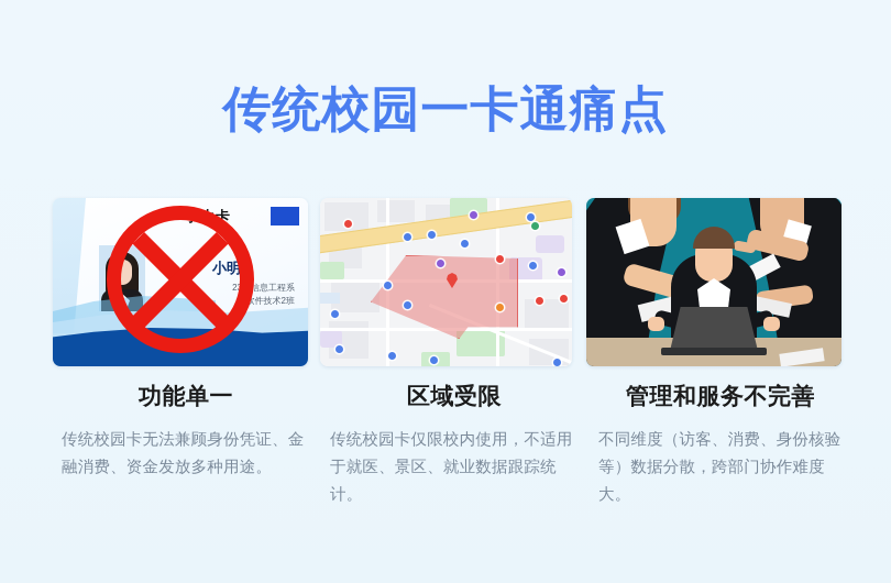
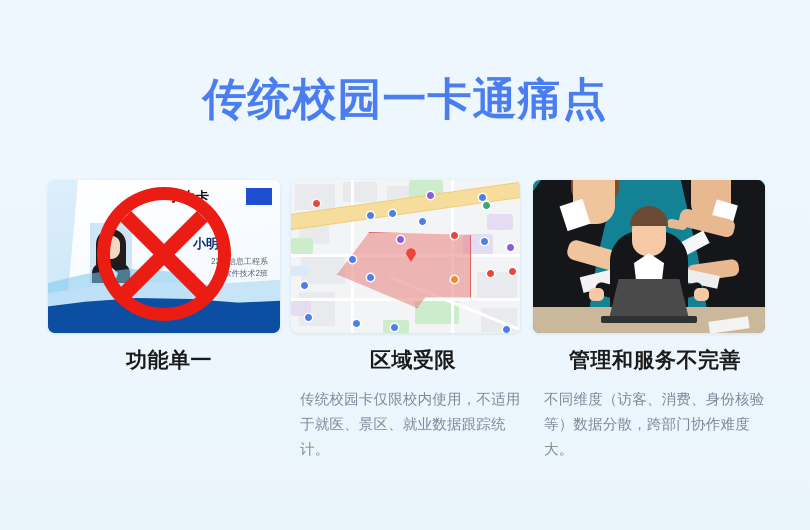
  传统校园一卡通痛点
  学生卡
  小明
  23级信息工程系
  软件技术2班
  功能单一
- 传统校园卡无法兼顾身份凭证、金融消费、资金发放多种用途。
  区域受限
  传统校园卡仅限校内使用，不适用于就医、景区、就业数据跟踪统计。
  管理和服务不完善
  不同维度（访客、消费、身份核验等）数据分散，跨部门协作难度大。
